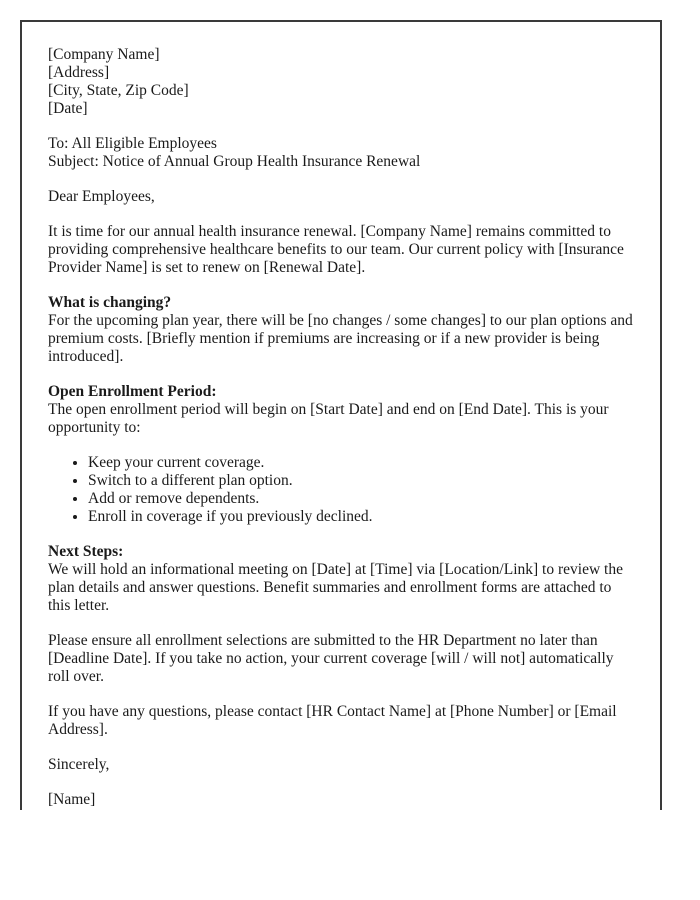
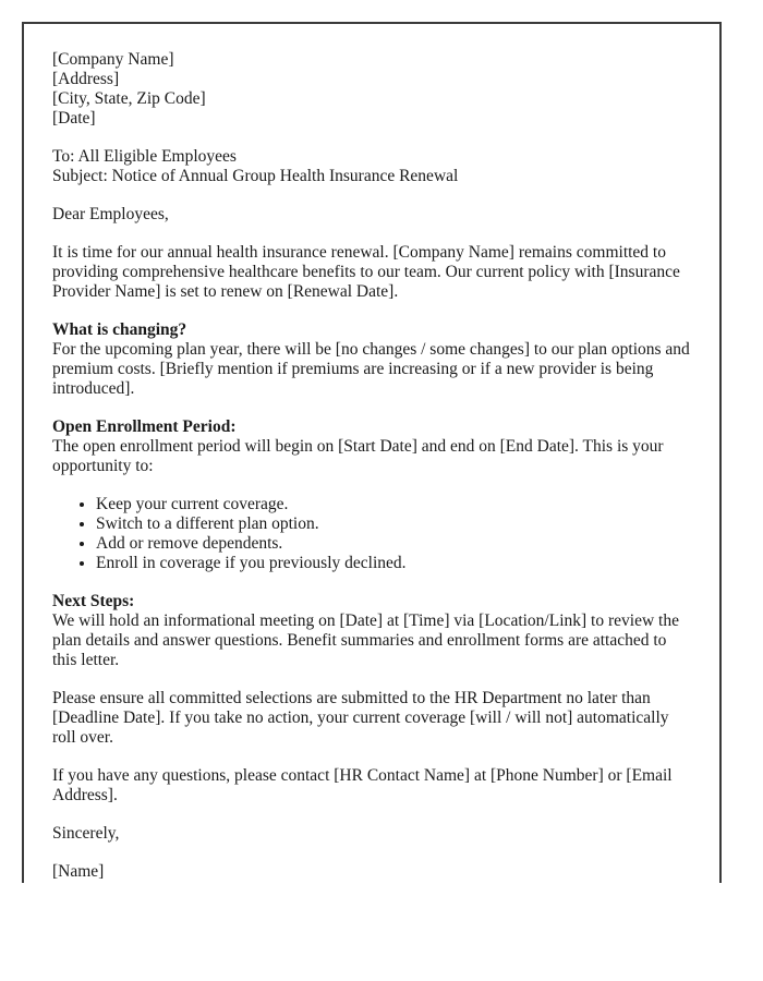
  [Company Name]
  [Address]
  [City, State, Zip Code]
  [Date]
  To: All Eligible Employees
  Subject: Notice of Annual Group Health Insurance Renewal
  Dear Employees,
  It is time for our annual health insurance renewal. [Company Name] remains committed to providing comprehensive healthcare benefits to our team. Our current policy with [Insurance Provider Name] is set to renew on [Renewal Date].
  What is changing?
  For the upcoming plan year, there will be [no changes / some changes] to our plan options and premium costs. [Briefly mention if premiums are increasing or if a new provider is being introduced].
  Open Enrollment Period:
  The open enrollment period will begin on [Start Date] and end on [End Date]. This is your opportunity to:
  Keep your current coverage.
  Switch to a different plan option.
  Add or remove dependents.
  Enroll in coverage if you previously declined.
  Next Steps:
  We will hold an informational meeting on [Date] at [Time] via [Location/Link] to review the plan details and answer questions. Benefit summaries and enrollment forms are attached to this letter.
- Please ensure all enrollment selections are submitted to the HR Department no later than [Deadline Date]. If you take no action, your current coverage [will / will not] automatically roll over.
+ Please ensure all committed selections are submitted to the HR Department no later than [Deadline Date]. If you take no action, your current coverage [will / will not] automatically roll over.
  If you have any questions, please contact [HR Contact Name] at [Phone Number] or [Email Address].
  Sincerely,
  [Name]
